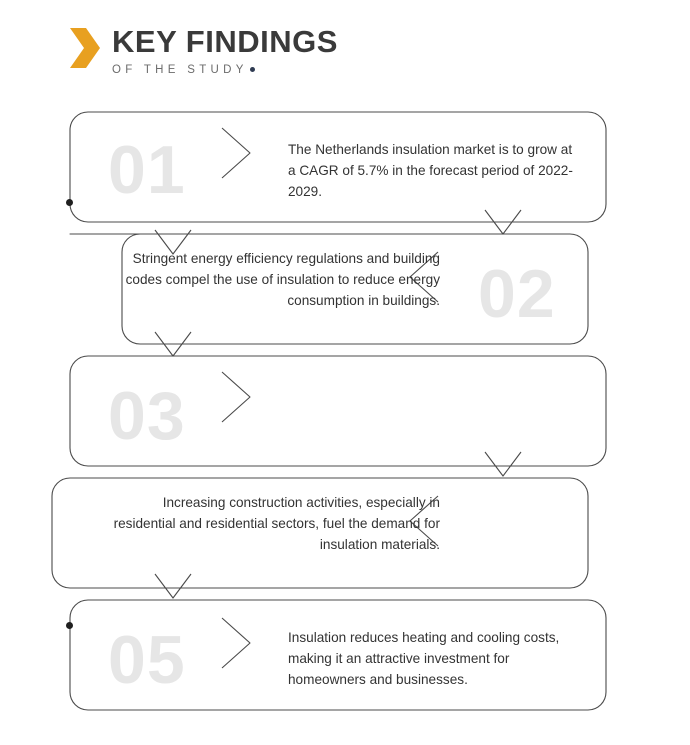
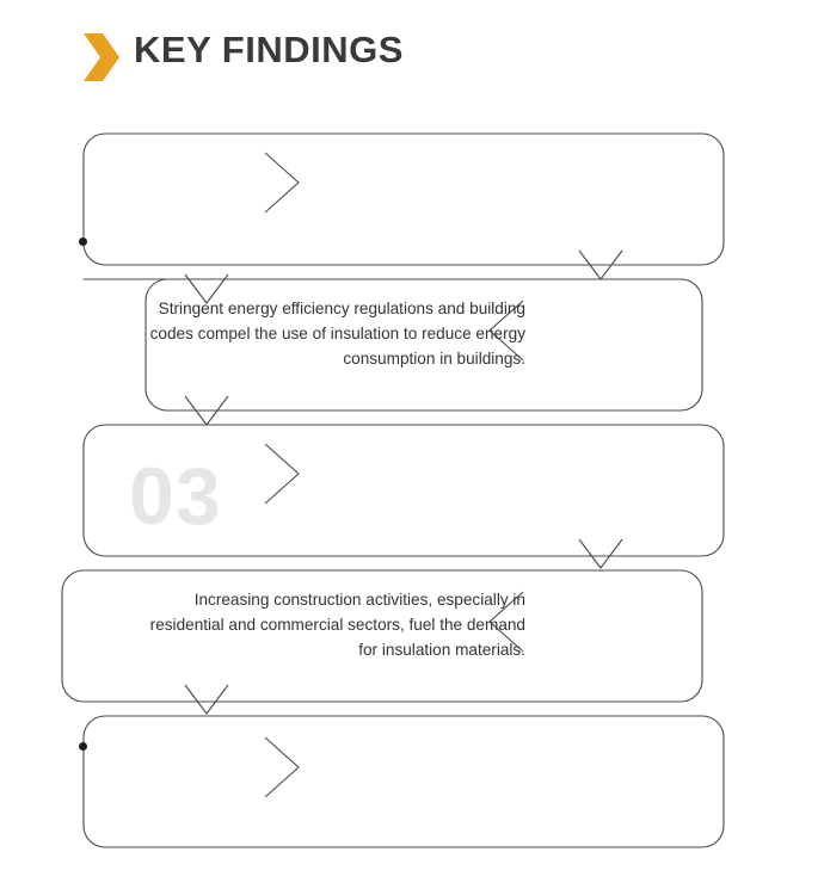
  KEY FINDINGS
- OF THE STUDY
- 01
- The Netherlands insulation market is to grow at a CAGR of 5.7% in the forecast period of 2022-2029.
- 02
  Stringent energy efficiency regulations and building codes compel the use of insulation to reduce energy consumption in buildings.
  03
- Increasing construction activities, especially in residential and residential sectors, fuel the demand for insulation materials.
+ Increasing construction activities, especially in residential and commercial sectors, fuel the demand for insulation materials.
- 05
- Insulation reduces heating and cooling costs, making it an attractive investment for homeowners and businesses.
